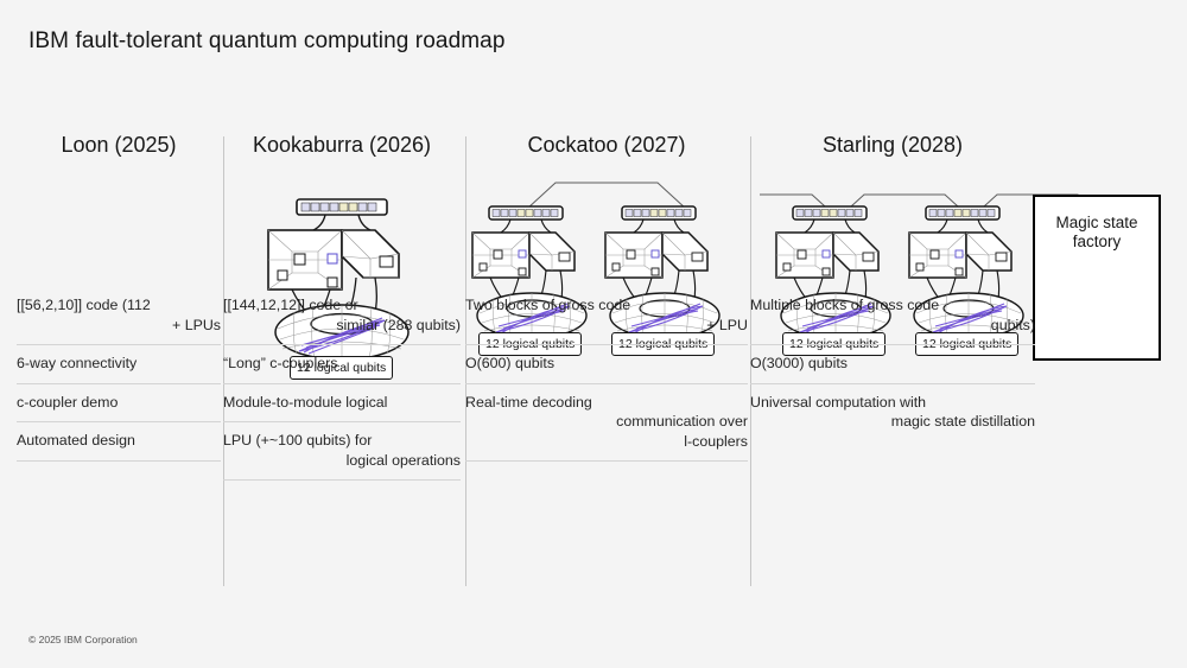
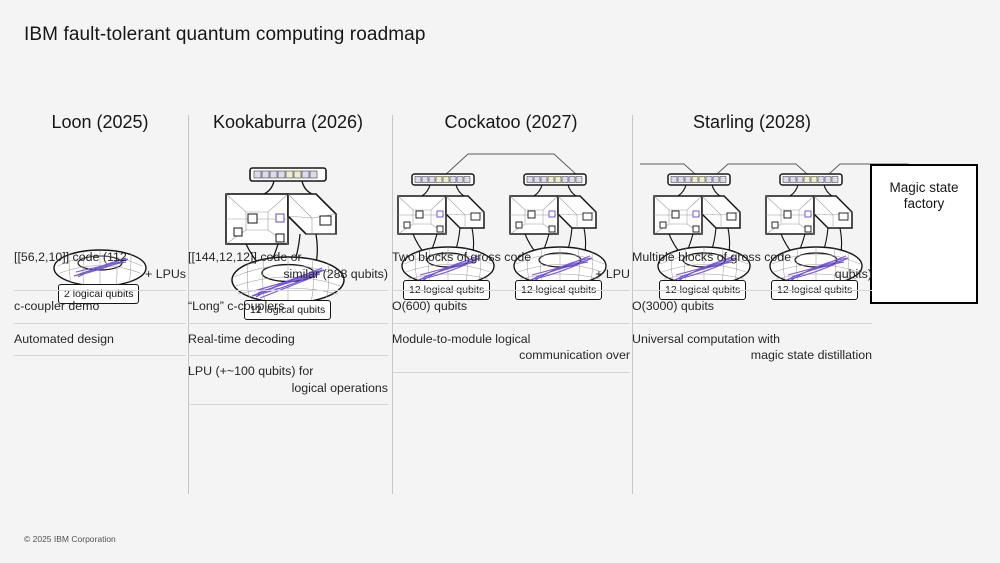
  IBM fault-tolerant quantum computing roadmap
  Loon (2025)
+ 2 logical qubits
  [[56,2,10]] code (112
  + LPUs
- 6-way connectivity
  c-coupler demo
  Automated design
  Kookaburra (2026)
  12 logical qubits
  [[144,12,12]] code or
  similar (288 qubits)
  “Long” c-couplers
- Module-to-module logical
+ Real-time decoding
  LPU (+~100 qubits) for
  logical operations
  Cockatoo (2027)
  12 logical qubits
  12 logical qubits
  Two blocks of gross code
  + LPU
  O(600) qubits
- Real-time decoding
+ Module-to-module logical
  communication over
- l-couplers
  Starling (2028)
  12 logical qubits
  12 logical qubits
  Magic state
  factory
  Multiple blocks of gross code
  qubits)
  O(3000) qubits
  Universal computation with
  magic state distillation
  © 2025 IBM Corporation
